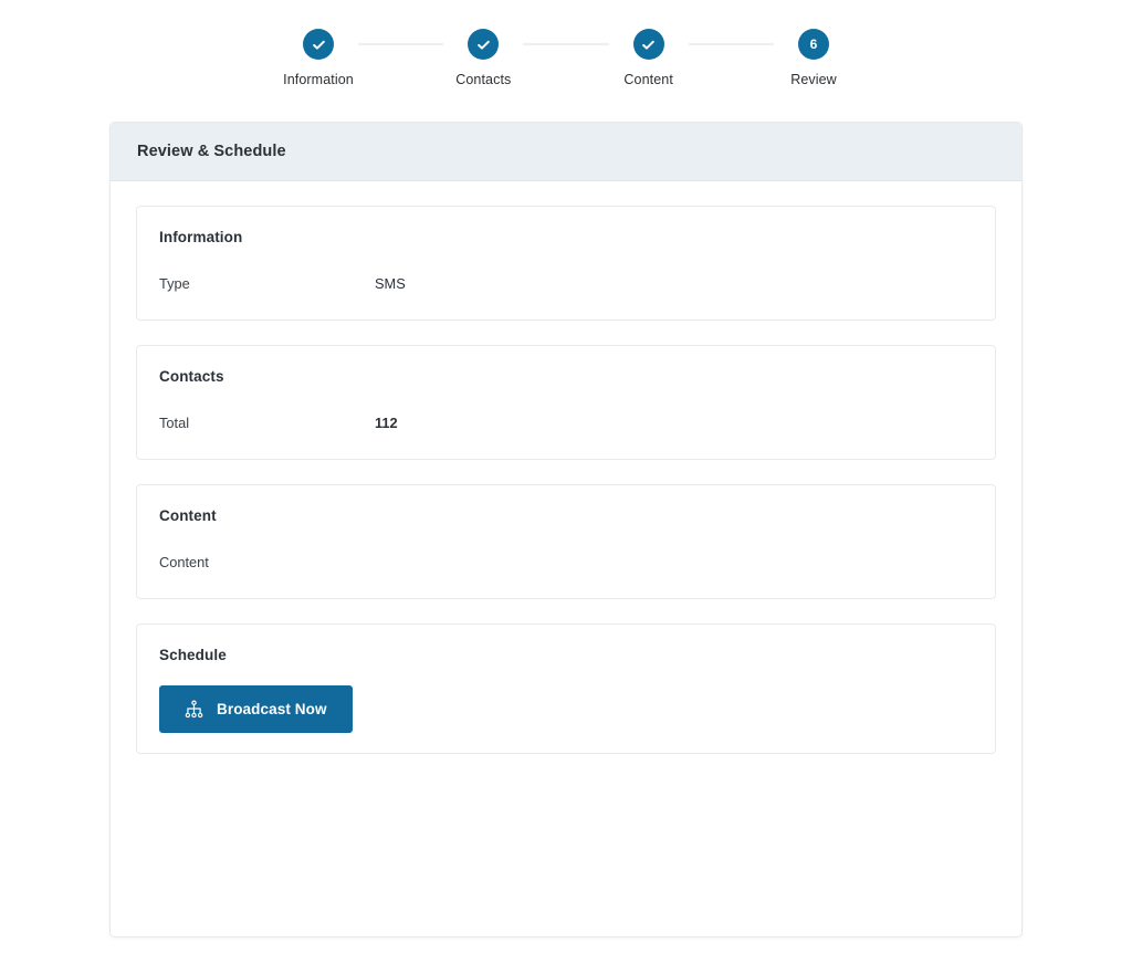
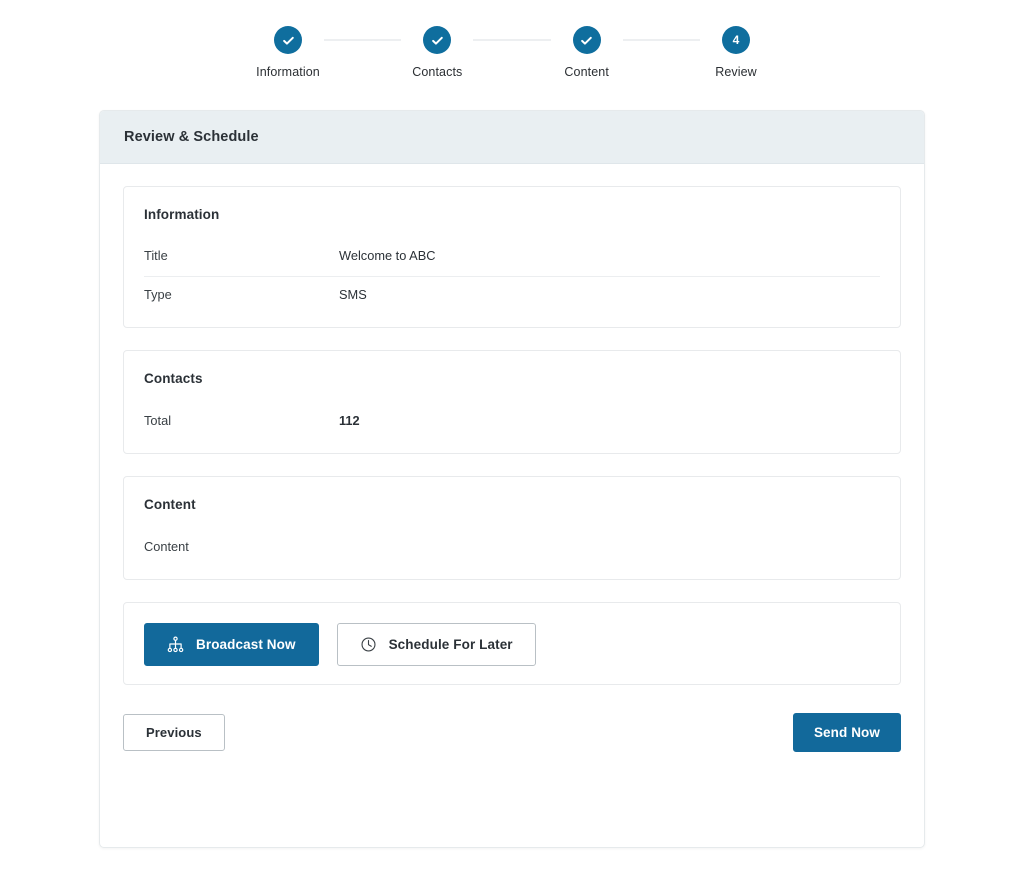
  Information
  Contacts
  Content
- 6
+ 4
  Review
  Review & Schedule
  Information
+ Title
+ Welcome to ABC
  Type
  SMS
  Contacts
  Total
  112
  Content
  Content
- Schedule
  Broadcast Now
+ Schedule For Later
+ Previous
+ Send Now
